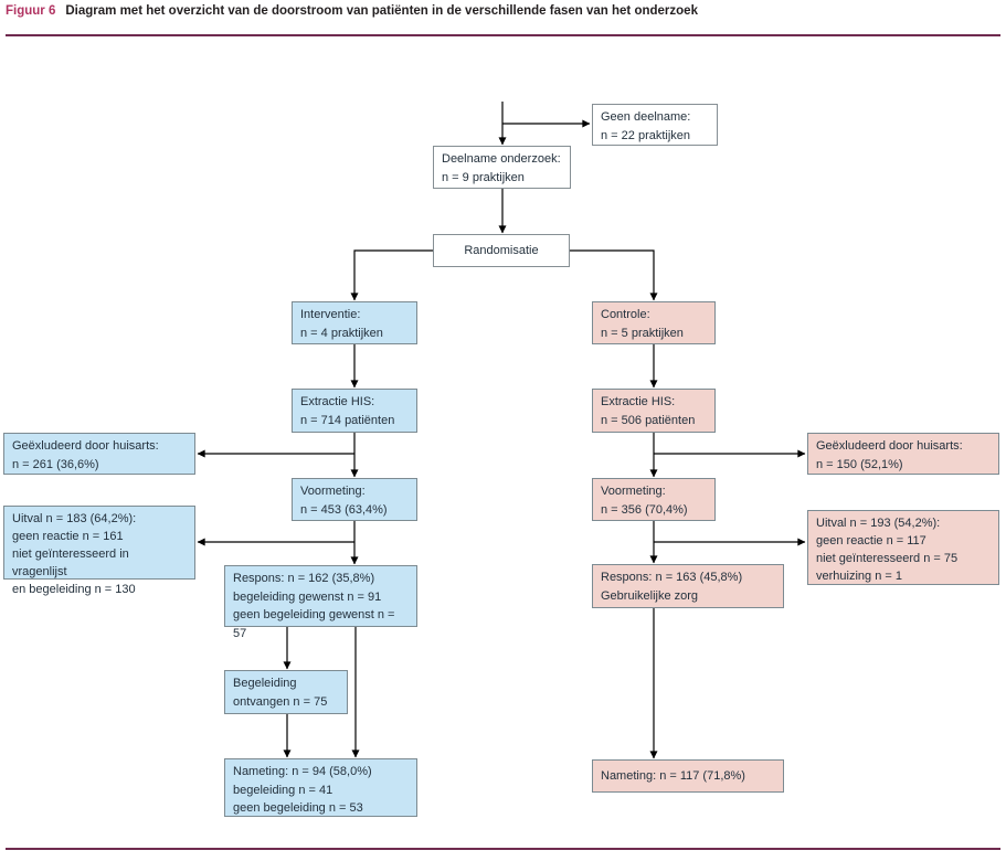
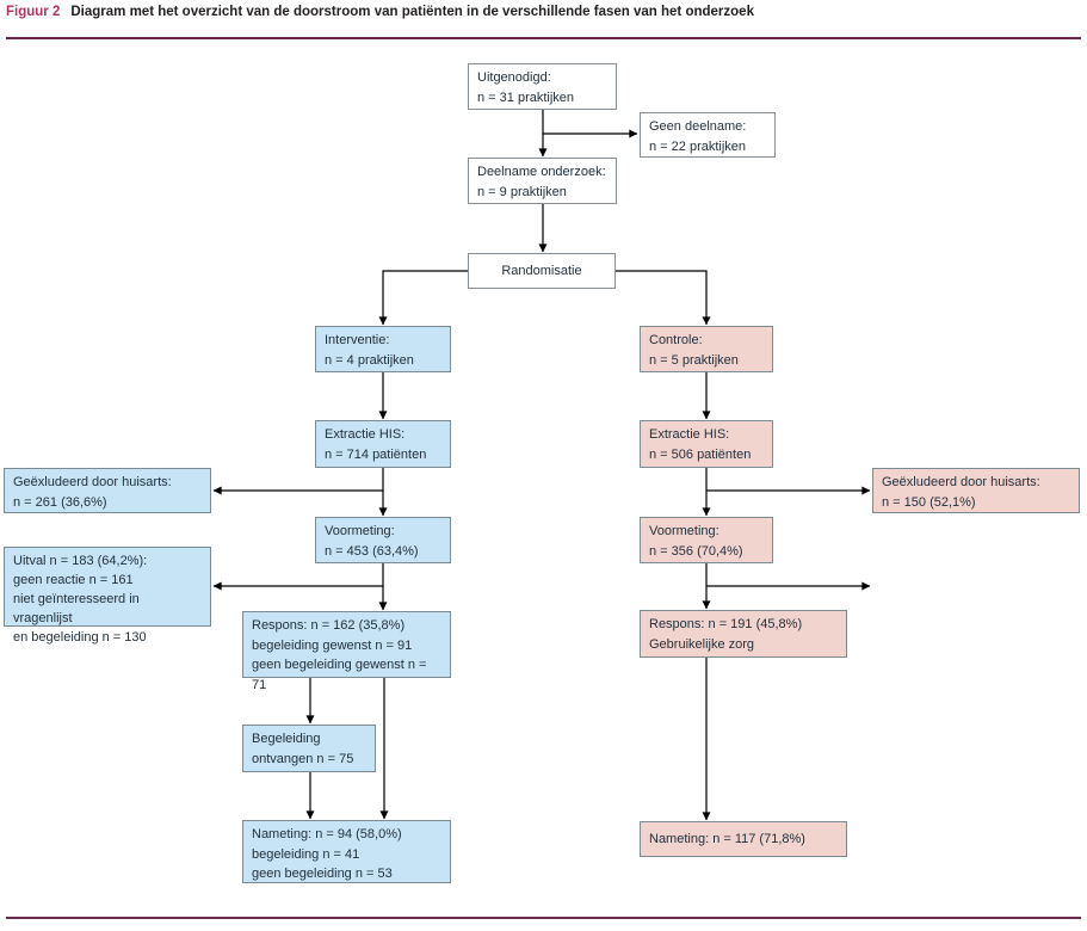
- Figuur 6
+ Figuur 2
  Diagram met het overzicht van de doorstroom van patiënten in de verschillende fasen van het onderzoek
+ Uitgenodigd:
+ n = 31 praktijken
  Geen deelname:
  n = 22 praktijken
  Deelname onderzoek:
  n = 9 praktijken
  Randomisatie
  Interventie:
  n = 4 praktijken
  Extractie HIS:
  n = 714 patiënten
  Voormeting:
  n = 453 (63,4%)
  Geëxludeerd door huisarts:
  n = 261 (36,6%)
  Uitval n = 183 (64,2%):
  geen reactie n = 161
  niet geïnteresseerd in vragenlijst
  en begeleiding n = 130
  Respons: n = 162 (35,8%)
  begeleiding gewenst n = 91
- geen begeleiding gewenst n = 57
+ geen begeleiding gewenst n = 71
  Begeleiding
  ontvangen n = 75
  Nameting: n = 94 (58,0%)
  begeleiding n = 41
  geen begeleiding n = 53
  Controle:
  n = 5 praktijken
  Extractie HIS:
  n = 506 patiënten
  Voormeting:
  n = 356 (70,4%)
  Geëxludeerd door huisarts:
  n = 150 (52,1%)
- Uitval n = 193 (54,2%):
- geen reactie n = 117
- niet geïnteresseerd n = 75
- verhuizing n = 1
- Respons: n = 163 (45,8%)
+ Respons: n = 191 (45,8%)
  Gebruikelijke zorg
  Nameting: n = 117 (71,8%)
